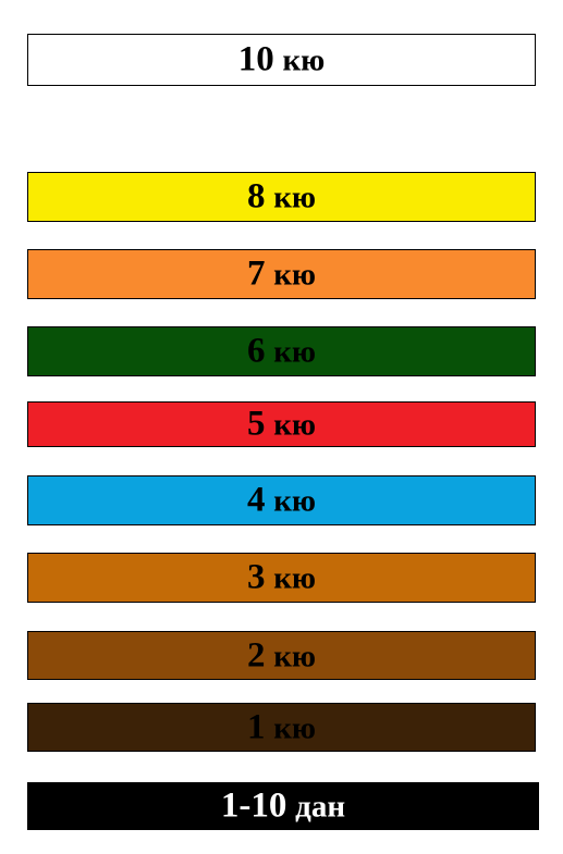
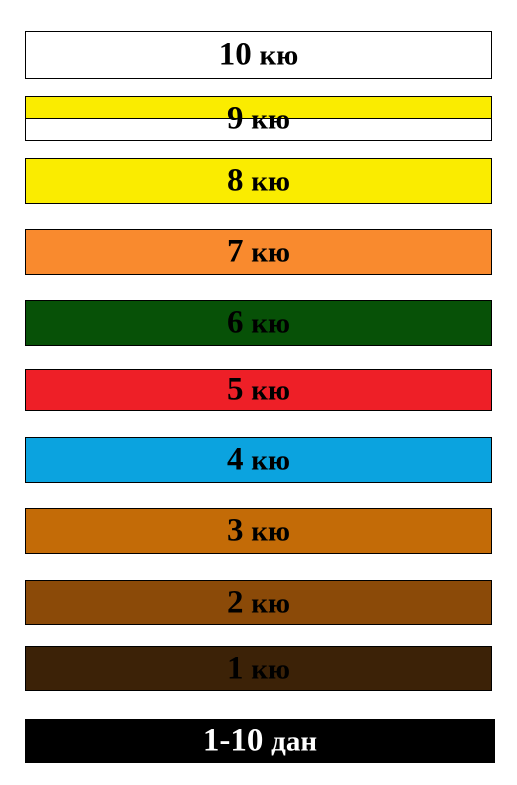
  10 кю
+ 9 кю
  8 кю
  7 кю
  6 кю
  5 кю
  4 кю
  3 кю
  2 кю
  1 кю
  1-10 дан
